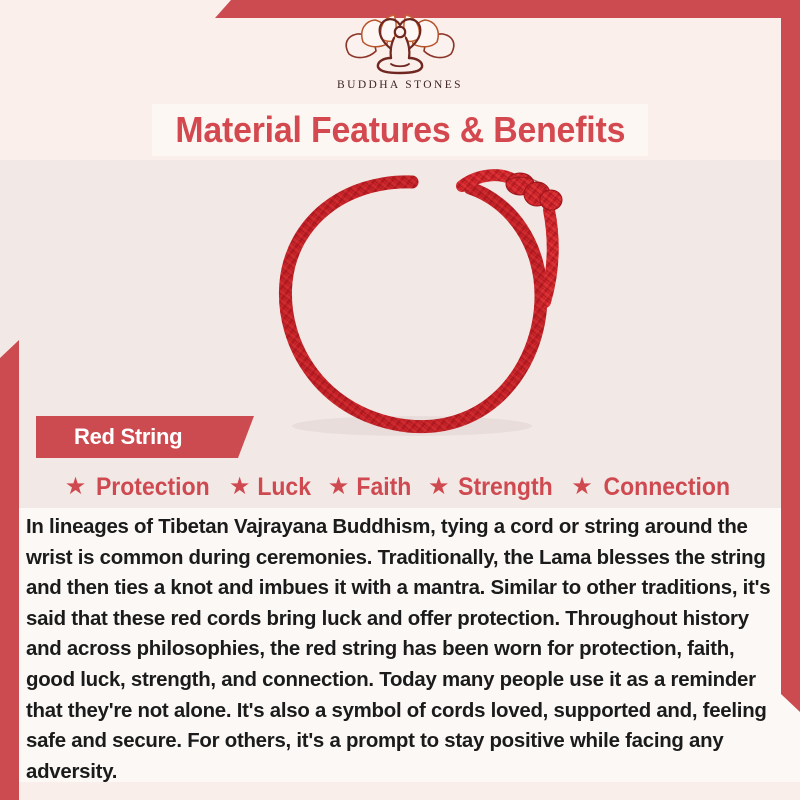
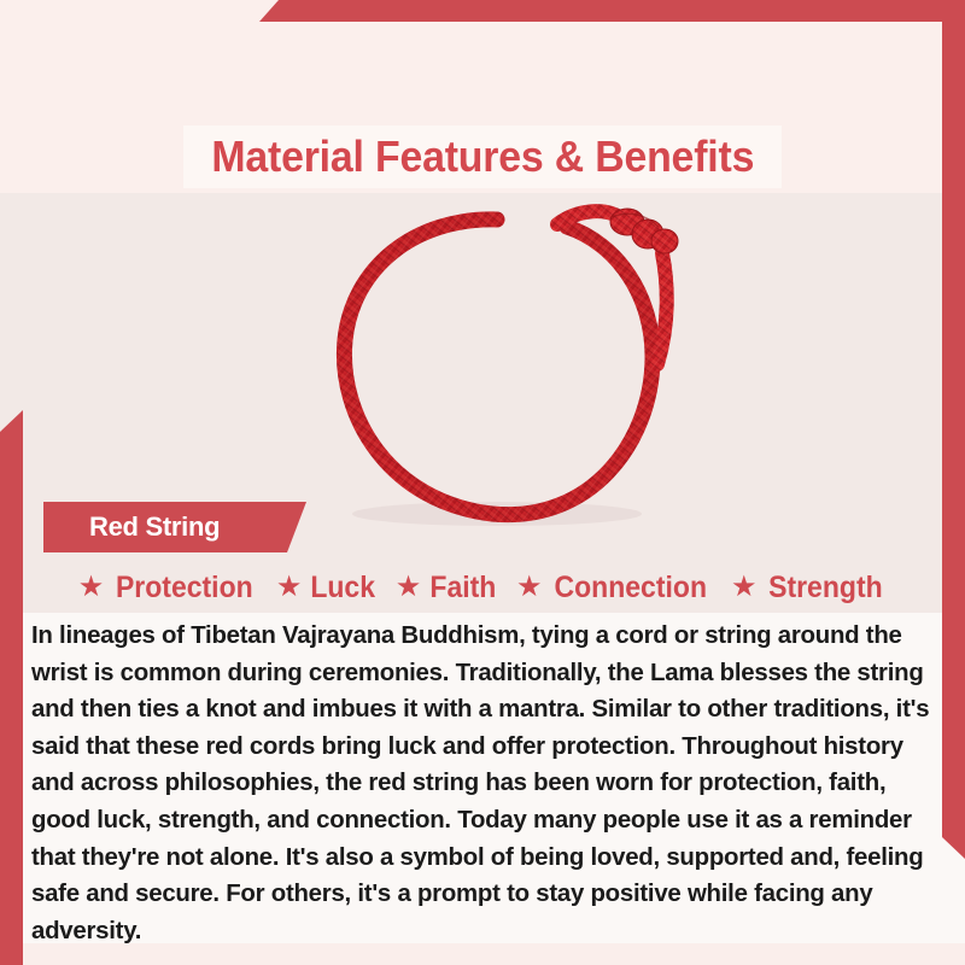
- BUDDHA STONES
  Material Features & Benefits
  Red String
  ★
  Protection
  ★
  Luck
  ★
  Faith
  ★
- Strength
+ Connection
  ★
- Connection
+ Strength
- In lineages of Tibetan Vajrayana Buddhism, tying a cord or string around the wrist is common during ceremonies. Traditionally, the Lama blesses the string and then ties a knot and imbues it with a mantra. Similar to other traditions, it's said that these red cords bring luck and offer protection. Throughout history and across philosophies, the red string has been worn for protection, faith, good luck, strength, and connection. Today many people use it as a reminder that they're not alone. It's also a symbol of cords loved, supported and, feeling safe and secure. For others, it's a prompt to stay positive while facing any adversity.
+ In lineages of Tibetan Vajrayana Buddhism, tying a cord or string around the wrist is common during ceremonies. Traditionally, the Lama blesses the string and then ties a knot and imbues it with a mantra. Similar to other traditions, it's said that these red cords bring luck and offer protection. Throughout history and across philosophies, the red string has been worn for protection, faith, good luck, strength, and connection. Today many people use it as a reminder that they're not alone. It's also a symbol of being loved, supported and, feeling safe and secure. For others, it's a prompt to stay positive while facing any adversity.
